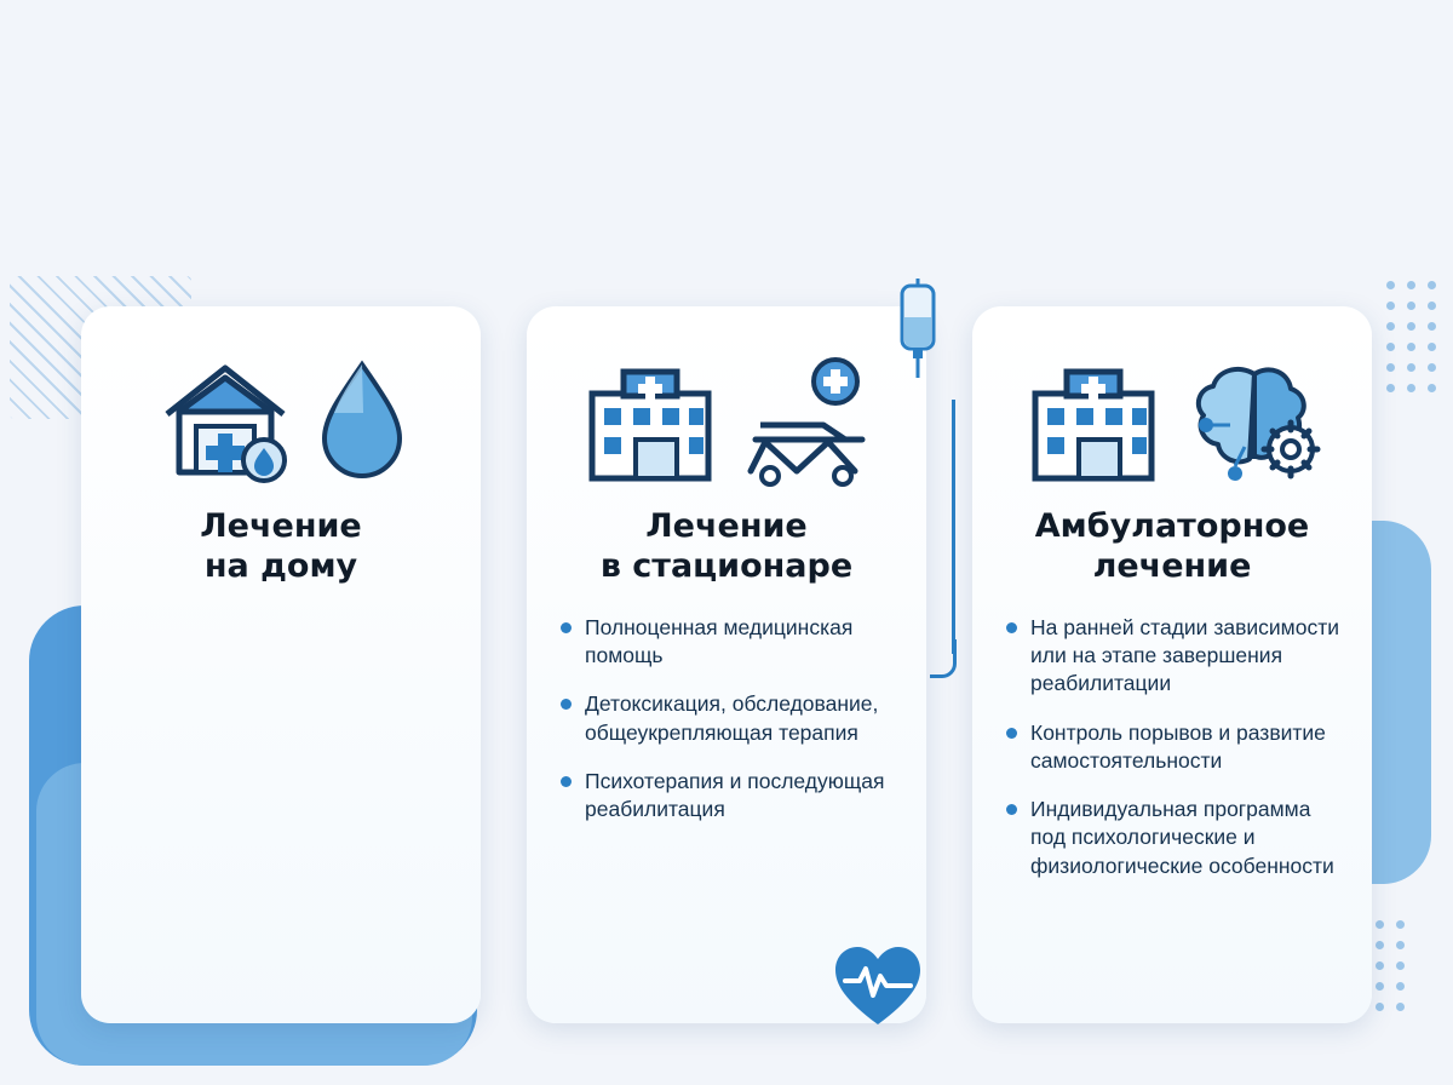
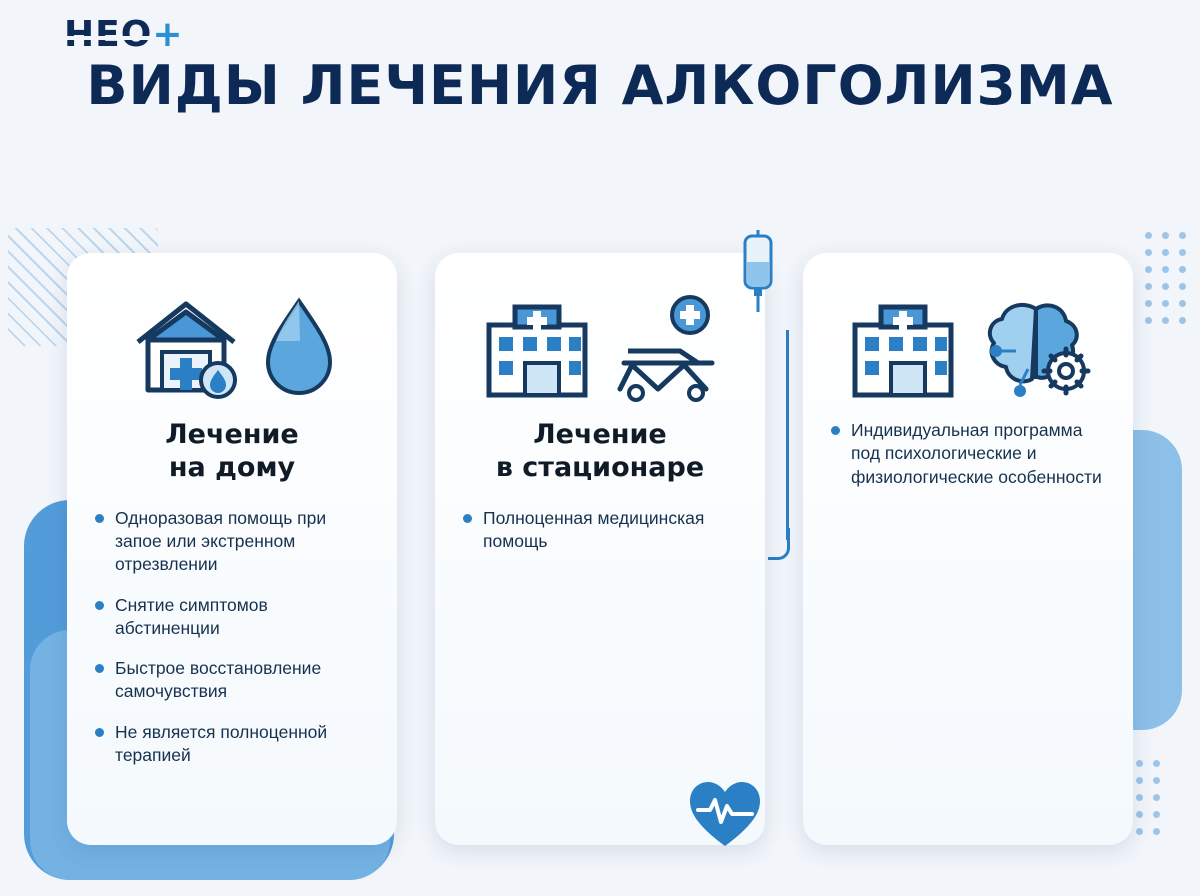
+ НЕО+
+ ВИДЫ ЛЕЧЕНИЯ АЛКОГОЛИЗМА
  Лечение
  на дому
+ Одноразовая помощь при запое или экстренном отрезвлении
+ Снятие симптомов абстиненции
+ Быстрое восстановление самочувствия
+ Не является полноценной терапией
  Лечение
  в стационаре
  Полноценная медицинская помощь
- Детоксикация, обследование, общеукрепляющая терапия
- Психотерапия и последующая реабилитация
- Амбулаторное
- лечение
- На ранней стадии зависимости или на этапе завершения реабилитации
- Контроль порывов и развитие самостоятельности
  Индивидуальная программа под психологические и физиологические особенности
